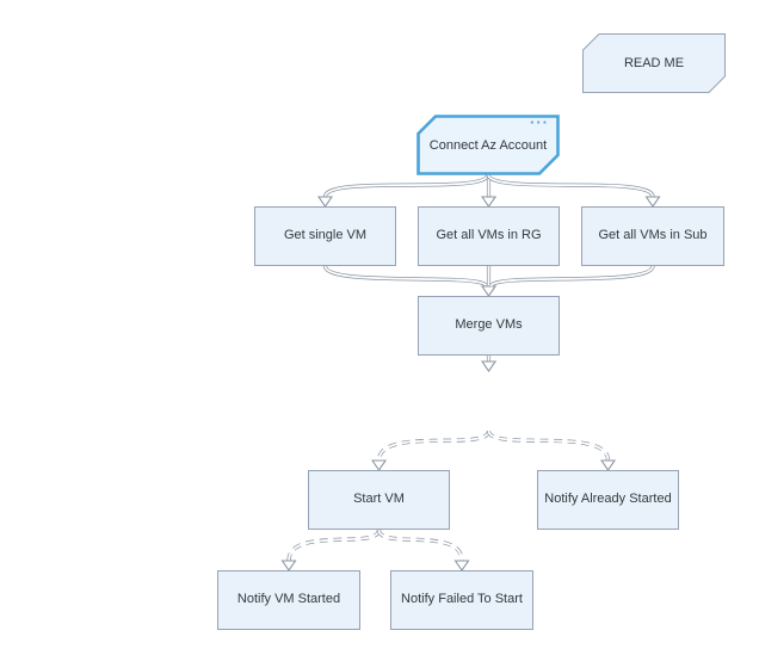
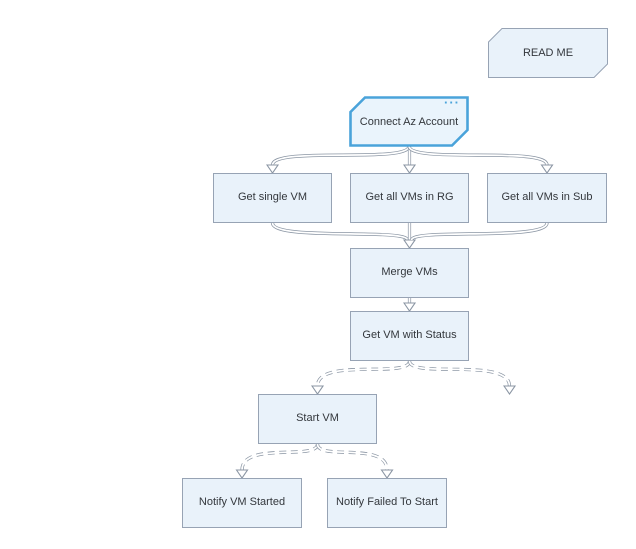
  READ ME
  Connect Az Account
  ···
  Get single VM
  Get all VMs in RG
  Get all VMs in Sub
  Merge VMs
+ Get VM with Status
  Start VM
- Notify Already Started
  Notify VM Started
  Notify Failed To Start
